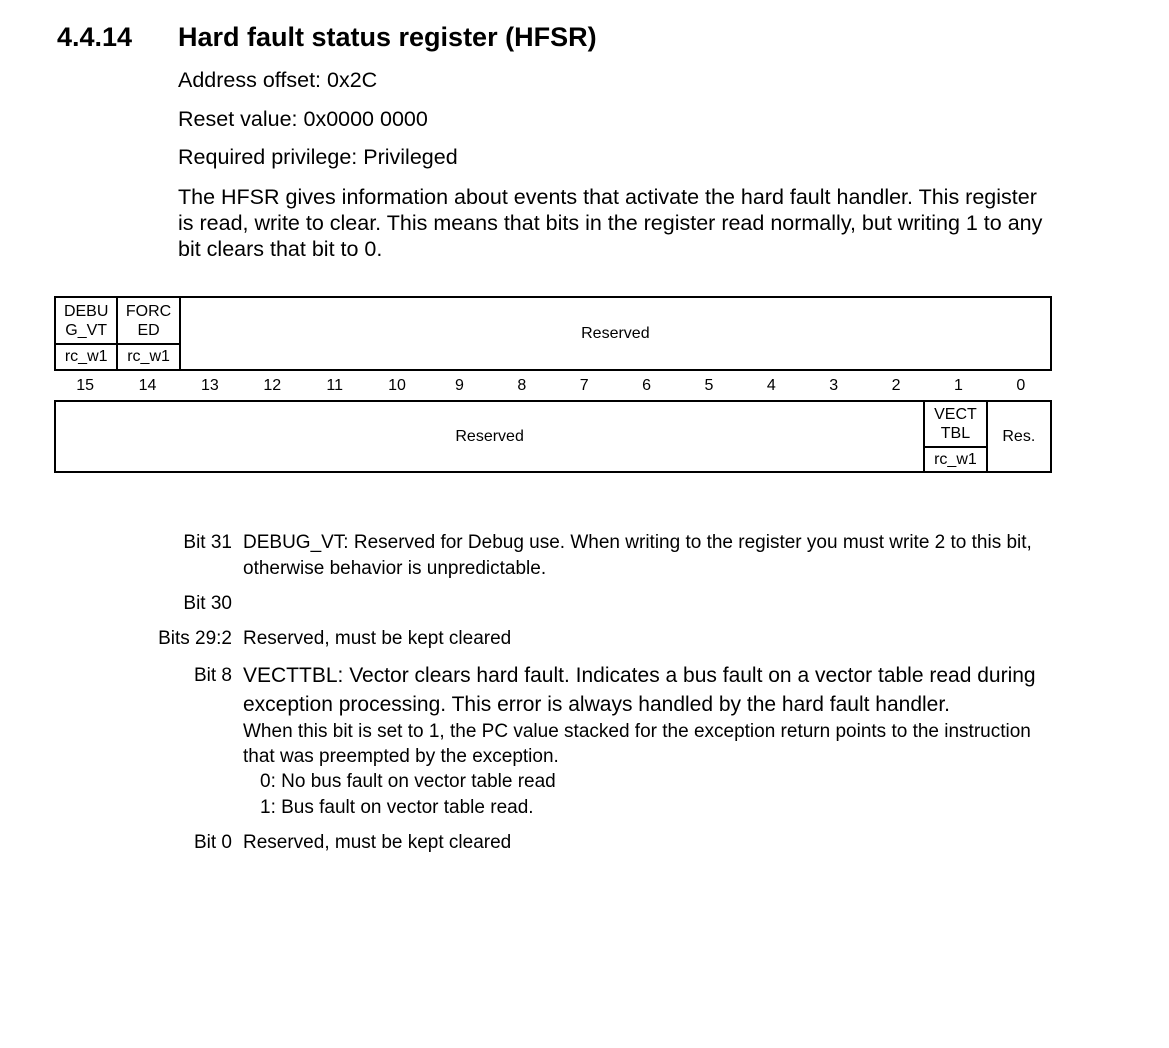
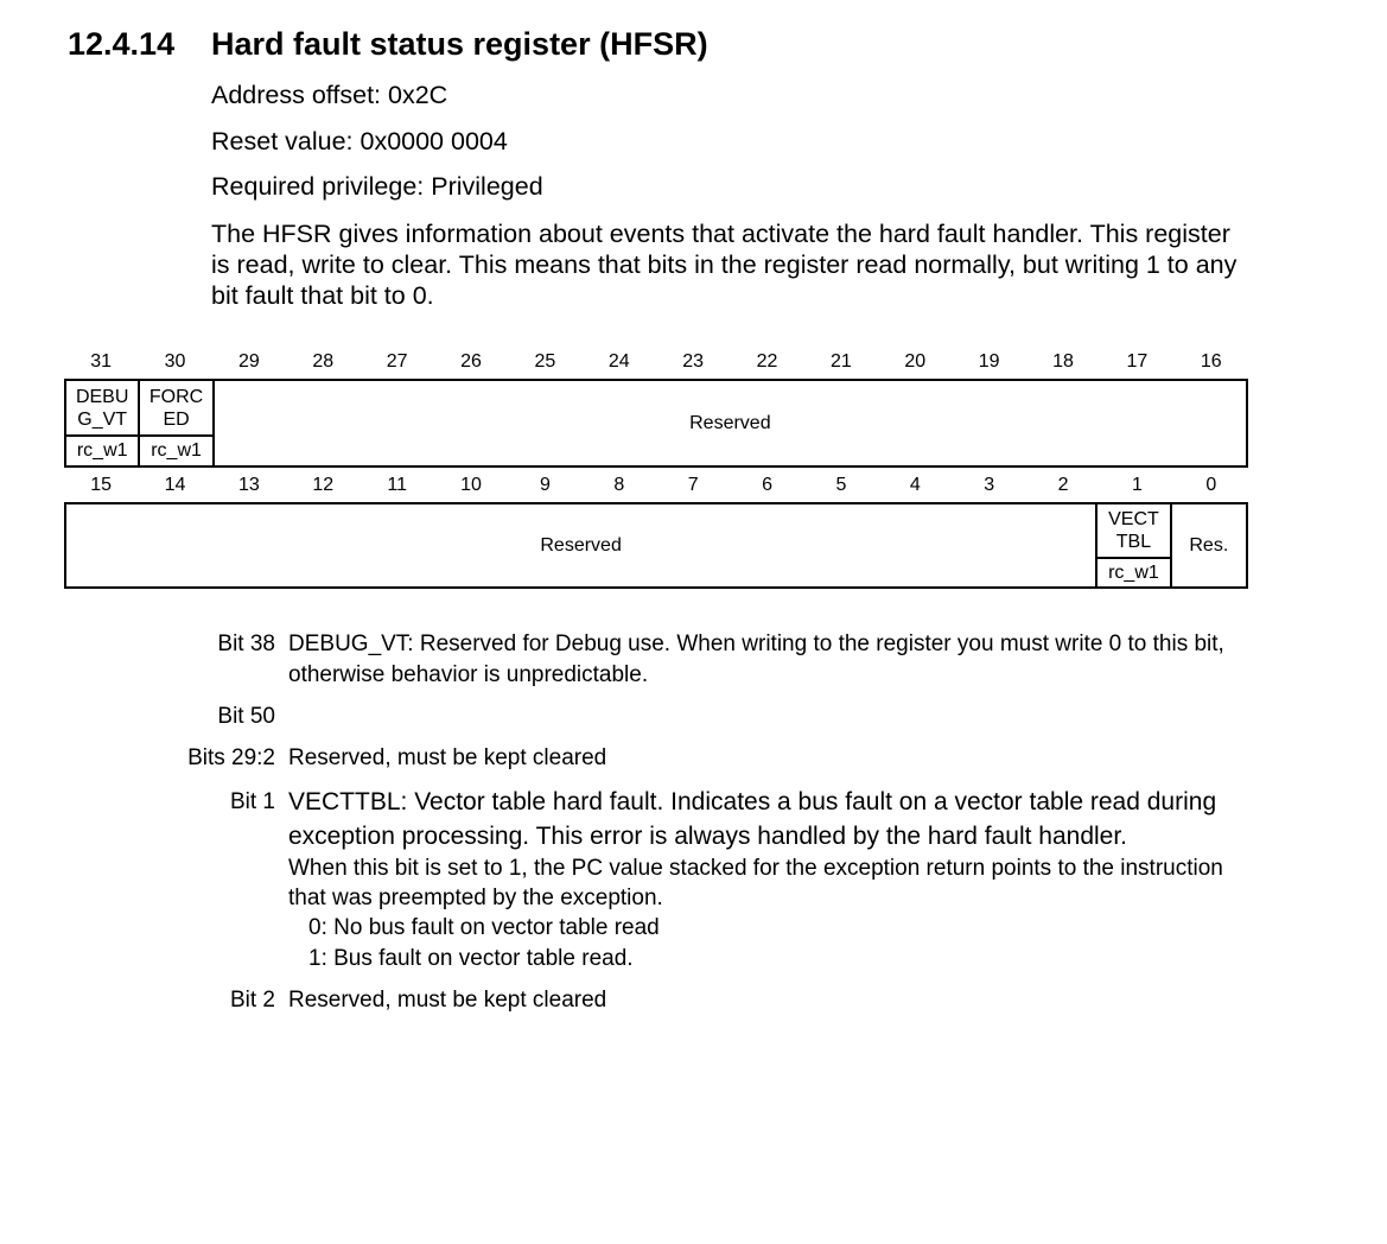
- 4.4.14 Hard fault status register (HFSR)
+ 12.4.14 Hard fault status register (HFSR)
  Address offset: 0x2C
- Reset value: 0x0000 0000
+ Reset value: 0x0000 0004
  Required privilege: Privileged
- The HFSR gives information about events that activate the hard fault handler. This register is read, write to clear. This means that bits in the register read normally, but writing 1 to any bit clears that bit to 0.
+ The HFSR gives information about events that activate the hard fault handler. This register is read, write to clear. This means that bits in the register read normally, but writing 1 to any bit fault that bit to 0.
+ 31
+ 30
+ 29
+ 28
+ 27
+ 26
+ 25
+ 24
+ 23
+ 22
+ 21
+ 20
+ 19
+ 18
+ 17
+ 16
  DEBU
  G_VT
  rc_w1
  FORC
  ED
  rc_w1
  Reserved
  15
  14
  13
  12
  11
  10
  9
  8
  7
  6
  5
  4
  3
  2
  1
  0
  Reserved
  VECT
  TBL
  rc_w1
  Res.
- Bit 31
+ Bit 38
- DEBUG_VT: Reserved for Debug use. When writing to the register you must write 2 to this bit, otherwise behavior is unpredictable.
+ DEBUG_VT: Reserved for Debug use. When writing to the register you must write 0 to this bit, otherwise behavior is unpredictable.
- Bit 30
+ Bit 50
  Bits 29:2
  Reserved, must be kept cleared
- Bit 8
+ Bit 1
- VECTTBL: Vector clears hard fault. Indicates a bus fault on a vector table read during exception processing. This error is always handled by the hard fault handler.
+ VECTTBL: Vector table hard fault. Indicates a bus fault on a vector table read during exception processing. This error is always handled by the hard fault handler.
  When this bit is set to 1, the PC value stacked for the exception return points to the instruction that was preempted by the exception.
  0: No bus fault on vector table read
  1: Bus fault on vector table read.
- Bit 0
+ Bit 2
  Reserved, must be kept cleared
